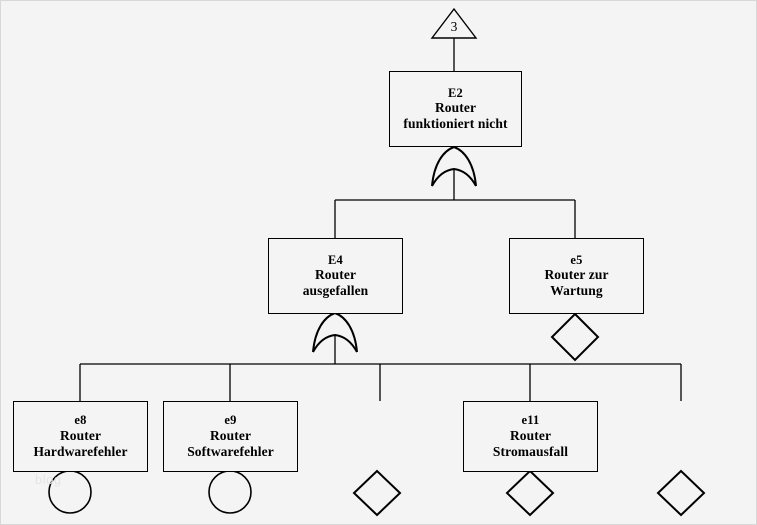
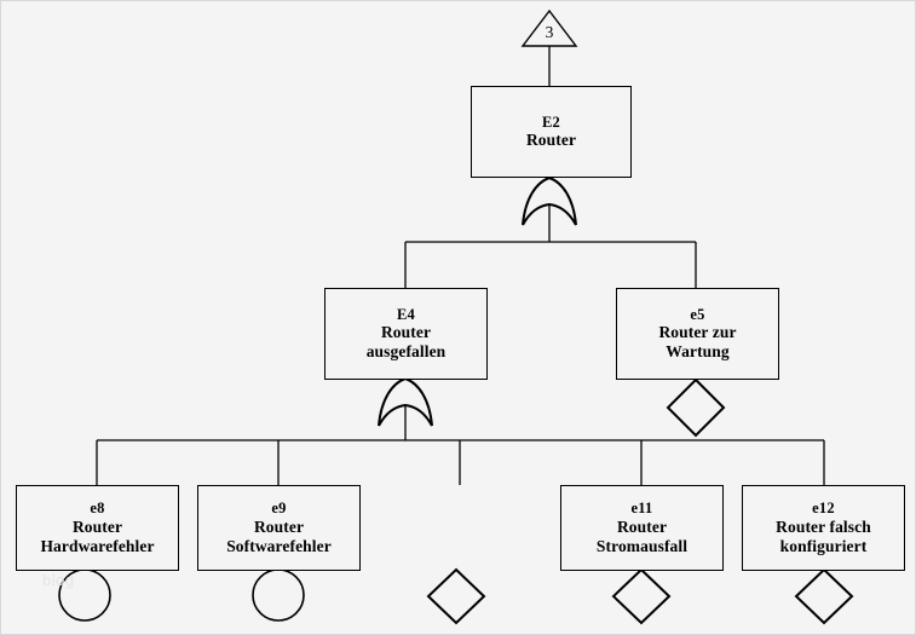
  3
  blog
  E2
  Router
- funktioniert nicht
  E4
  Router
  ausgefallen
  e5
  Router zur
  Wartung
  e8
  Router
  Hardwarefehler
  e9
  Router
  Softwarefehler
  e11
  Router
  Stromausfall
+ e12
+ Router falsch
+ konfiguriert
